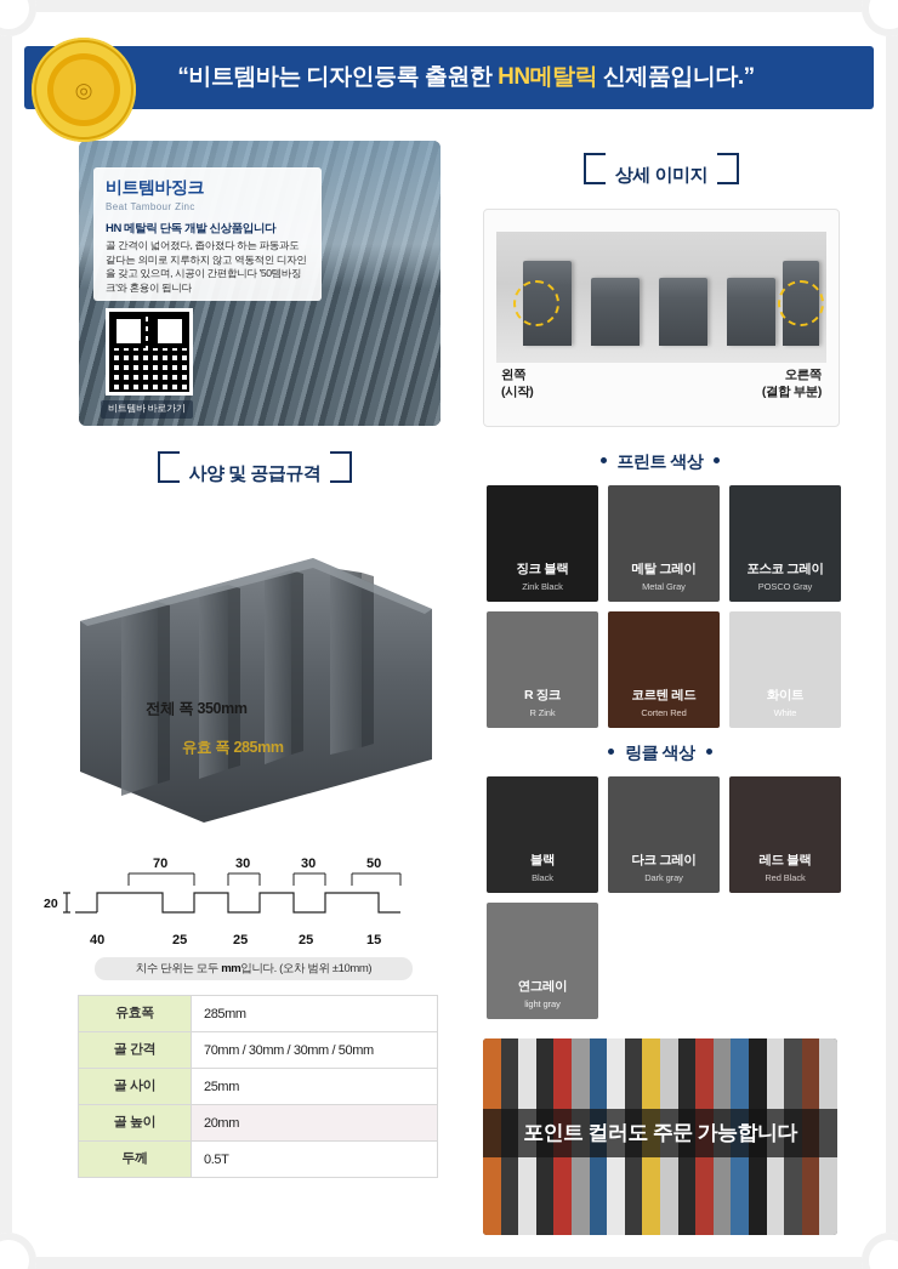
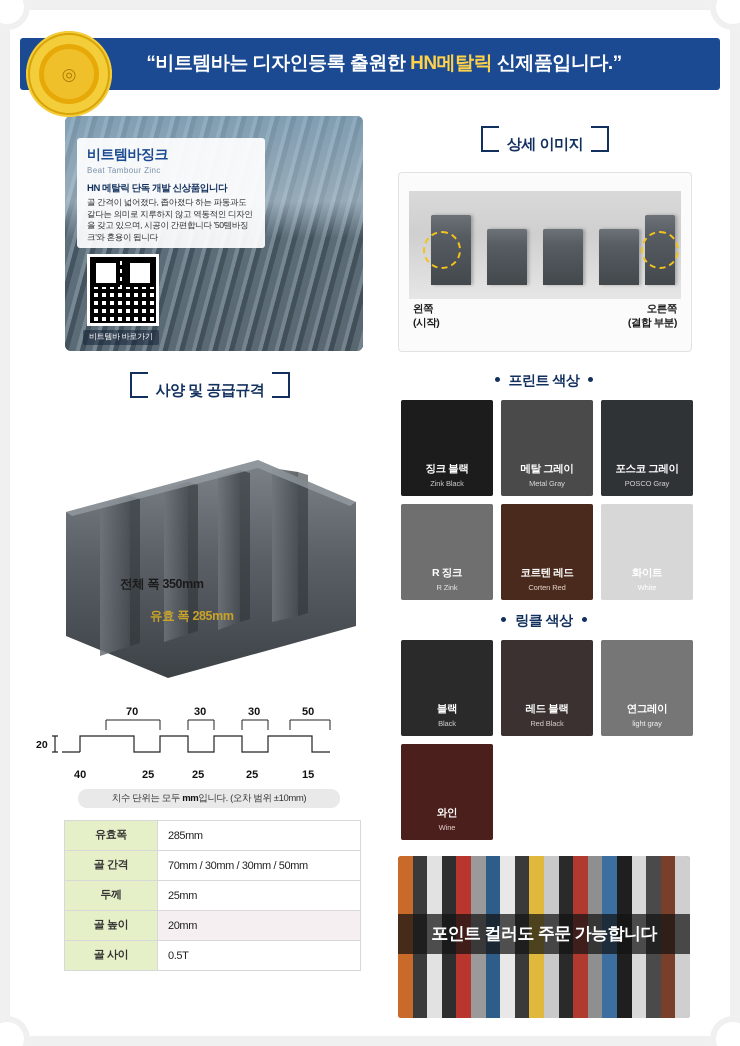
  “비트템바는 디자인등록 출원한 HN메탈릭 신제품입니다.”
  ◎
  비트템바징크
  Beat Tambour Zinc
  HN 메탈릭 단독 개발 신상품입니다
  골 간격이 넓어졌다, 좁아졌다 하는 파동과도 같다는 의미로 지루하지 않고 역동적인 디자인을 갖고 있으며, 시공이 간편합니다 '50템바징크'와 혼용이 됩니다
  비트템바 바로가기
  상세 이미지
  왼쪽
  (시작)
  오른쪽
  (결합 부분)
  사양 및 공급규격
  전체 폭 350mm
  유효 폭 285mm
  20
  70
  30
  30
  50
  40
  25
  25
  25
  15
  치수 단위는 모두 mm입니다. (오차 범위 ±10mm)
  유효폭	285mm
  골 간격	70mm / 30mm / 30mm / 50mm
- 골 사이	25mm
+ 두께	25mm
  골 높이	20mm
- 두께	0.5T
+ 골 사이	0.5T
  프린트 색상
  징크 블랙
  Zink Black
  메탈 그레이
  Metal Gray
  포스코 그레이
  POSCO Gray
  R 징크
  R Zink
  코르텐 레드
  Corten Red
  화이트
  White
  링클 색상
  블랙
  Black
- 다크 그레이
- Dark gray
  레드 블랙
  Red Black
  연그레이
  light gray
+ 와인
+ Wine
  포인트 컬러도 주문 가능합니다
